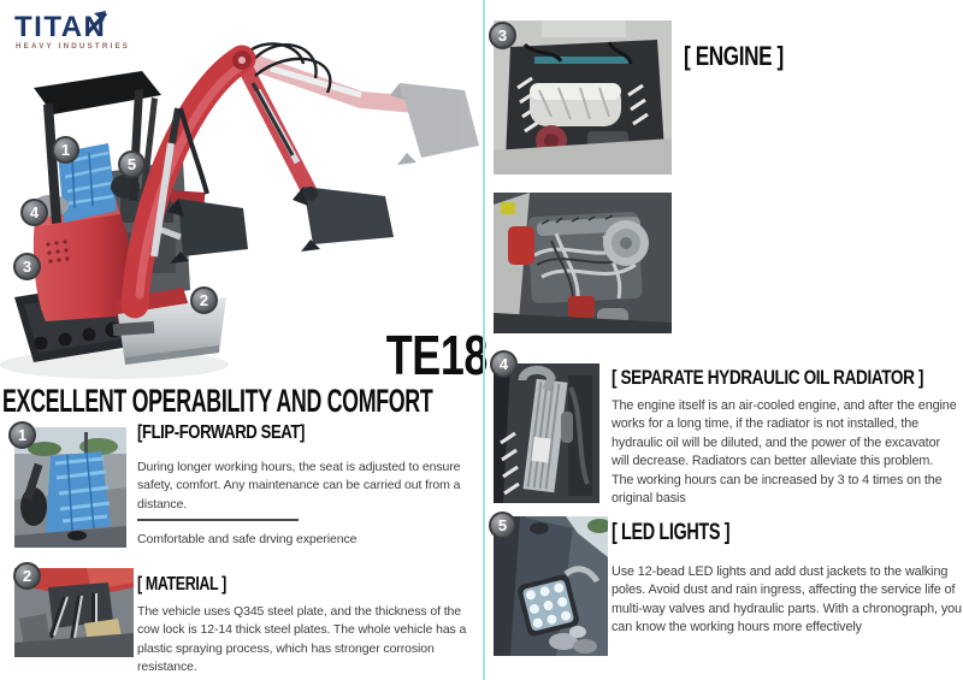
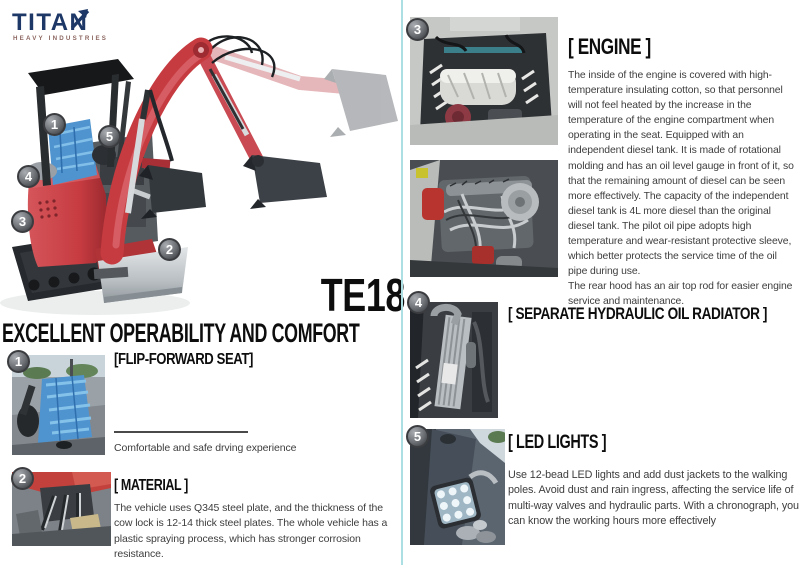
  TITA
  1
  5
  4
  3
  2
  TE18
  EXCELLENT OPERABILITY AND COMFORT
  1
  [FLIP-FORWARD SEAT]
- During longer working hours, the seat is adjusted to ensure safety, comfort. Any maintenance can be carried out from a distance.
  Comfortable and safe drving experience
  2
  [ MATERIAL ]
  The vehicle uses Q345 steel plate, and the thickness of the cow lock is 12-14 thick steel plates. The whole vehicle has a plastic spraying process, which has stronger corrosion resistance.
  3
  [ ENGINE ]
+ The inside of the engine is covered with high-temperature insulating cotton, so that personnel will not feel heated by the increase in the temperature of the engine compartment when operating in the seat. Equipped with an independent diesel tank. It is made of rotational molding and has an oil level gauge in front of it, so that the remaining amount of diesel can be seen more effectively. The capacity of the independent diesel tank is 4L more diesel than the original diesel tank. The pilot oil pipe adopts high temperature and wear-resistant protective sleeve, which better protects the service time of the oil pipe during use.
+ The rear hood has an air top rod for easier engine service and maintenance.
  4
  [ SEPARATE HYDRAULIC OIL RADIATOR ]
- The engine itself is an air-cooled engine, and after the engine works for a long time, if the radiator is not installed, the hydraulic oil will be diluted, and the power of the excavator will decrease. Radiators can better alleviate this problem. The working hours can be increased by 3 to 4 times on the original basis
  5
  [ LED LIGHTS ]
  Use 12-bead LED lights and add dust jackets to the walking poles. Avoid dust and rain ingress, affecting the service life of multi-way valves and hydraulic parts. With a chronograph, you can know the working hours more effectively
